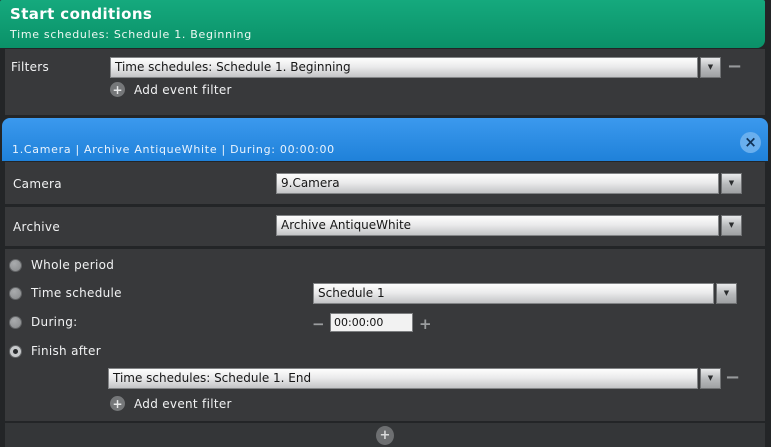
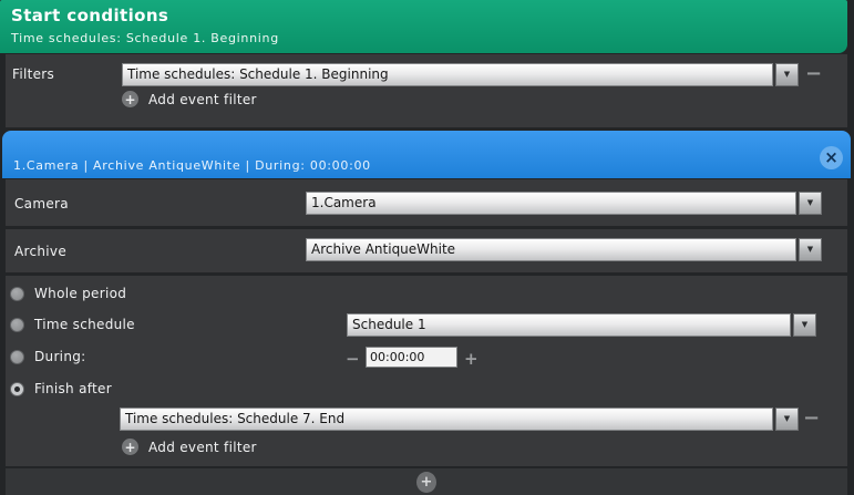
  Start conditions
  Time schedules: Schedule 1. Beginning
  Filters
  Time schedules: Schedule 1. Beginning
  ▼
  −
  +
  Add event filter
  1.Camera | Archive AntiqueWhite | During: 00:00:00
  ×
  Camera
- 9.Camera
+ 1.Camera
  ▼
  Archive
  Archive AntiqueWhite
  ▼
  Whole period
  Time schedule
  Schedule 1
  ▼
  During:
  −
  00:00:00
  +
  Finish after
- Time schedules: Schedule 1. End
+ Time schedules: Schedule 7. End
  ▼
  −
  +
  Add event filter
  +
